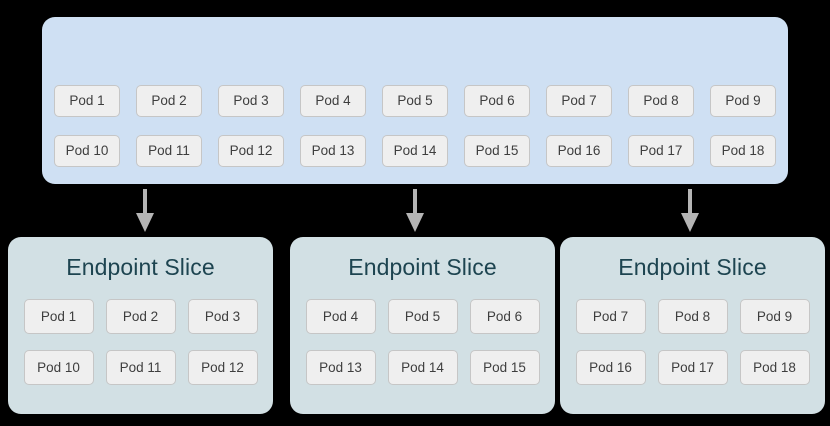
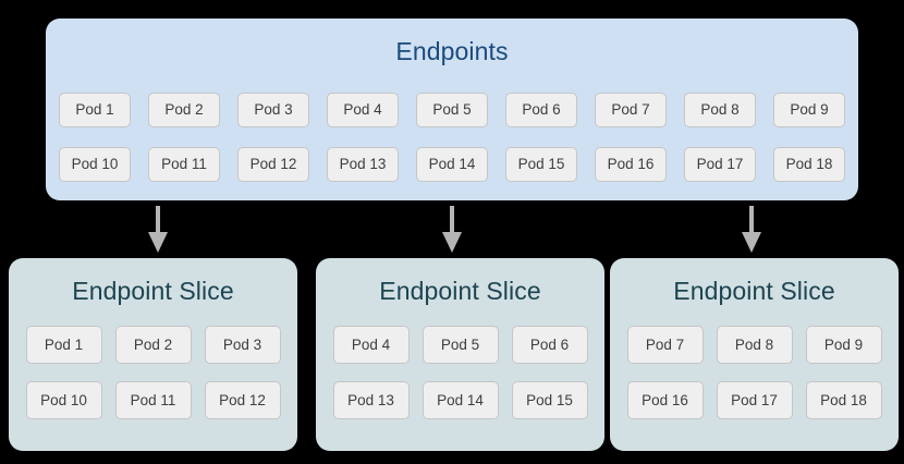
+ Endpoints
  Pod 1
  Pod 2
  Pod 3
  Pod 4
  Pod 5
  Pod 6
  Pod 7
  Pod 8
  Pod 9
  Pod 10
  Pod 11
  Pod 12
  Pod 13
  Pod 14
  Pod 15
  Pod 16
  Pod 17
  Pod 18
  Endpoint Slice
  Pod 1
  Pod 2
  Pod 3
  Pod 10
  Pod 11
  Pod 12
  Endpoint Slice
  Pod 4
  Pod 5
  Pod 6
  Pod 13
  Pod 14
  Pod 15
  Endpoint Slice
  Pod 7
  Pod 8
  Pod 9
  Pod 16
  Pod 17
  Pod 18
